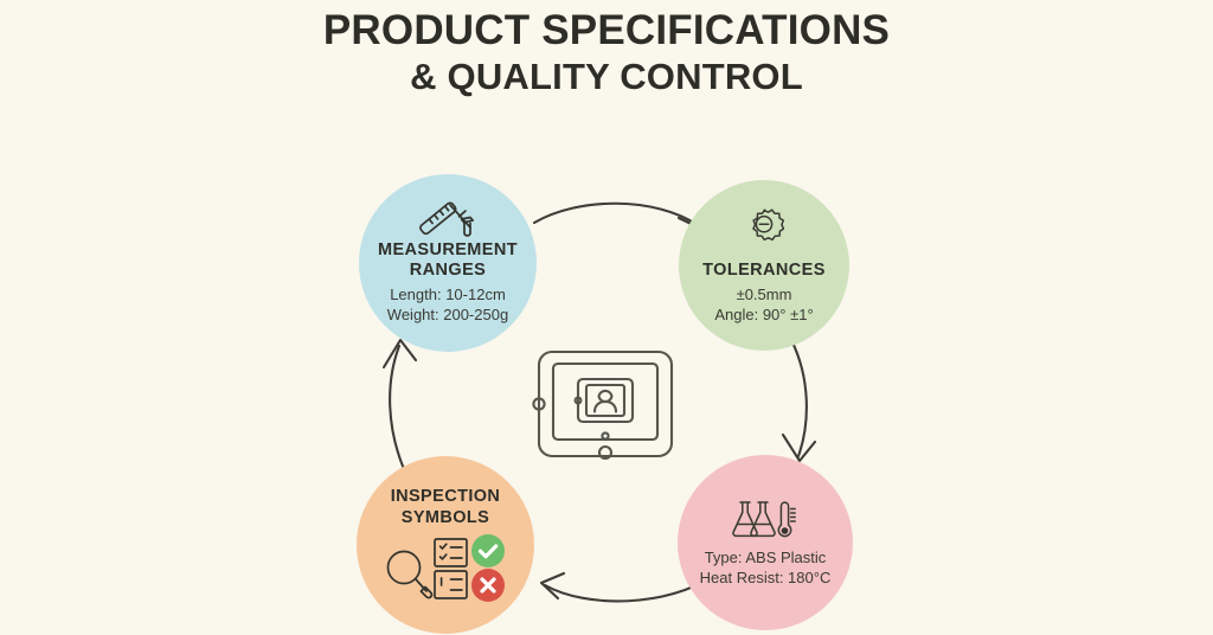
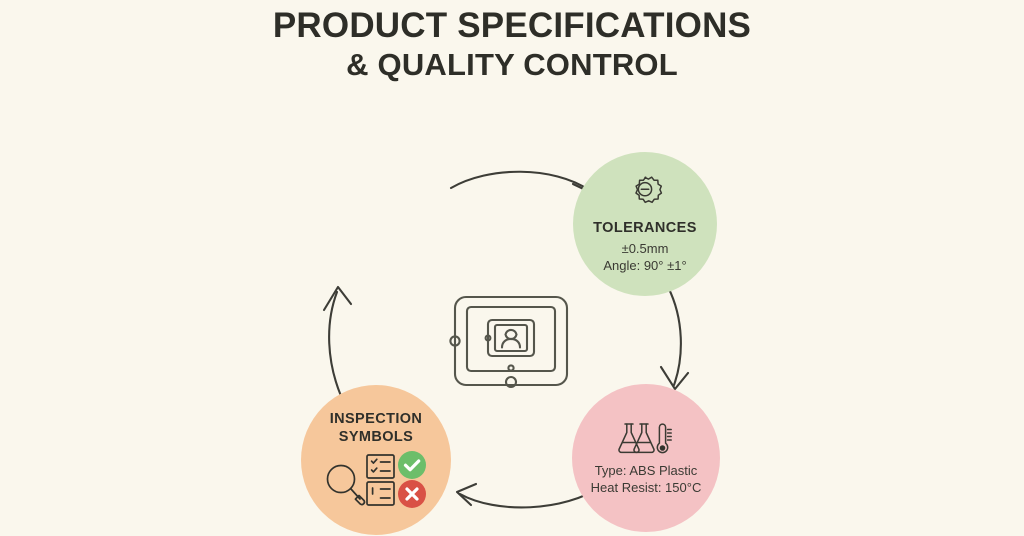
  PRODUCT SPECIFICATIONS
  & QUALITY CONTROL
- MEASUREMENT
- RANGES
- Length: 10-12cm
- Weight: 200-250g
  TOLERANCES
  ±0.5mm
  Angle: 90° ±1°
  Type: ABS Plastic
- Heat Resist: 180°C
+ Heat Resist: 150°C
  INSPECTION
  SYMBOLS
